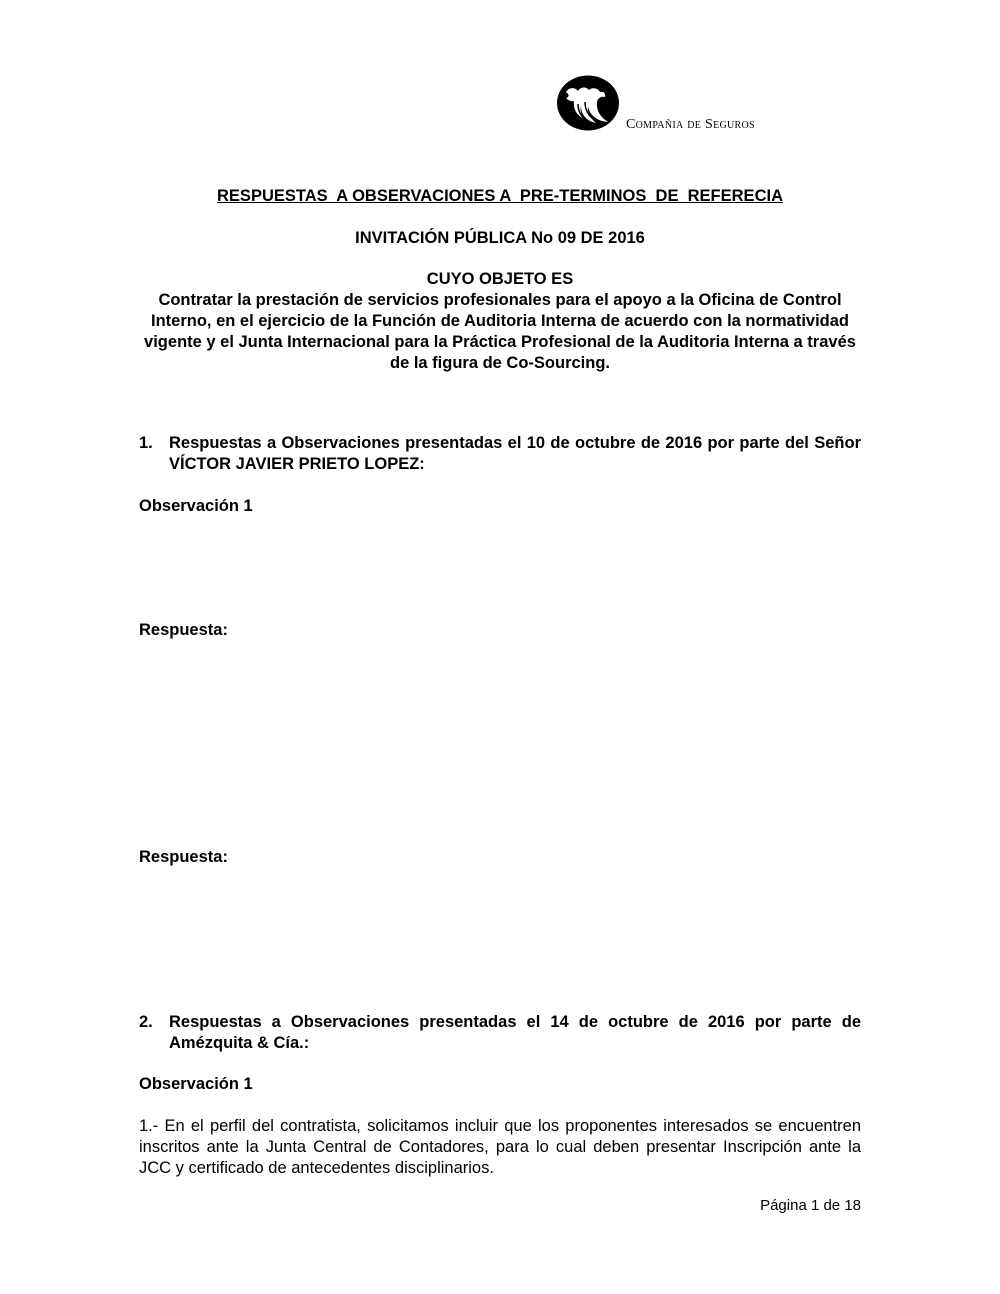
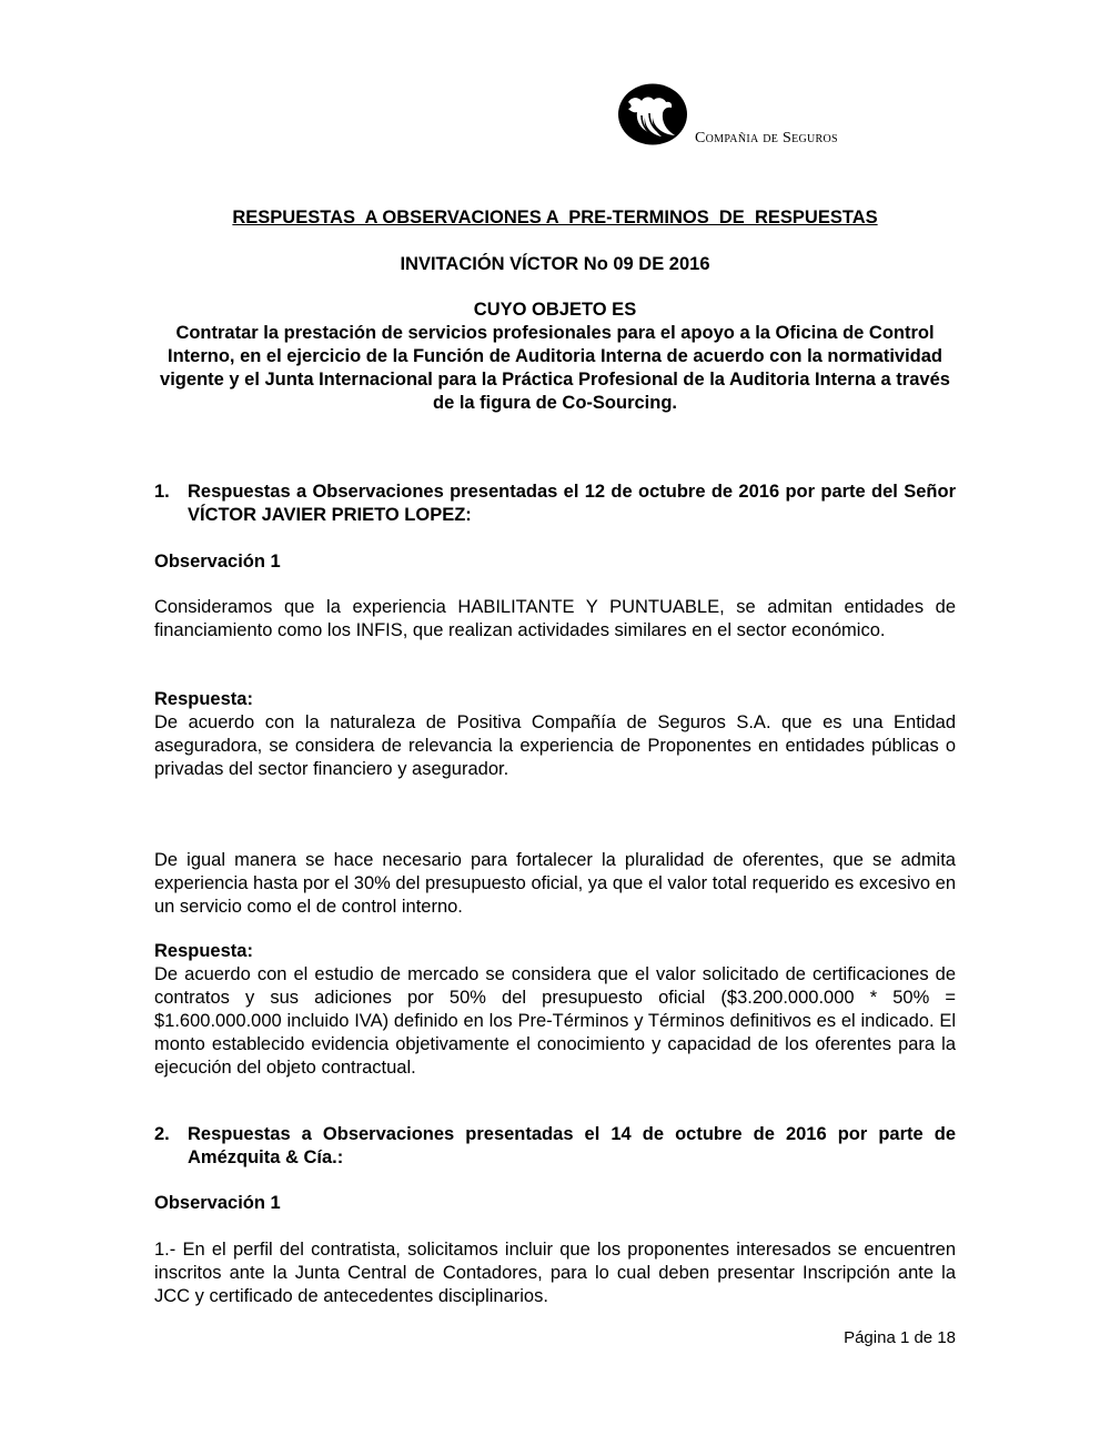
  Compañia de Seguros
- RESPUESTAS A OBSERVACIONES A PRE-TERMINOS DE REFERECIA
+ RESPUESTAS A OBSERVACIONES A PRE-TERMINOS DE RESPUESTAS
- INVITACIÓN PÚBLICA No 09 DE 2016
+ INVITACIÓN VÍCTOR No 09 DE 2016
  CUYO OBJETO ES
  Contratar la prestación de servicios profesionales para el apoyo a la Oficina de Control Interno, en el ejercicio de la Función de Auditoria Interna de acuerdo con la normatividad vigente y el Junta Internacional para la Práctica Profesional de la Auditoria Interna a través de la figura de Co-Sourcing.
  1.
- Respuestas a Observaciones presentadas el 10 de octubre de 2016 por parte del Señor VÍCTOR JAVIER PRIETO LOPEZ:
+ Respuestas a Observaciones presentadas el 12 de octubre de 2016 por parte del Señor VÍCTOR JAVIER PRIETO LOPEZ:
  Observación 1
+ Consideramos que la experiencia HABILITANTE Y PUNTUABLE, se admitan entidades de financiamiento como los INFIS, que realizan actividades similares en el sector económico.
  Respuesta:
+ De acuerdo con la naturaleza de Positiva Compañía de Seguros S.A. que es una Entidad aseguradora, se considera de relevancia la experiencia de Proponentes en entidades públicas o privadas del sector financiero y asegurador.
+ De igual manera se hace necesario para fortalecer la pluralidad de oferentes, que se admita experiencia hasta por el 30% del presupuesto oficial, ya que el valor total requerido es excesivo en un servicio como el de control interno.
  Respuesta:
+ De acuerdo con el estudio de mercado se considera que el valor solicitado de certificaciones de contratos y sus adiciones por 50% del presupuesto oficial ($3.200.000.000 * 50% = $1.600.000.000 incluido IVA) definido en los Pre-Términos y Términos definitivos es el indicado. El monto establecido evidencia objetivamente el conocimiento y capacidad de los oferentes para la ejecución del objeto contractual.
  2.
  Respuestas a Observaciones presentadas el 14 de octubre de 2016 por parte de Amézquita & Cía.:
  Observación 1
  1.- En el perfil del contratista, solicitamos incluir que los proponentes interesados se encuentren inscritos ante la Junta Central de Contadores, para lo cual deben presentar Inscripción ante la JCC y certificado de antecedentes disciplinarios.
  Página 1 de 18
